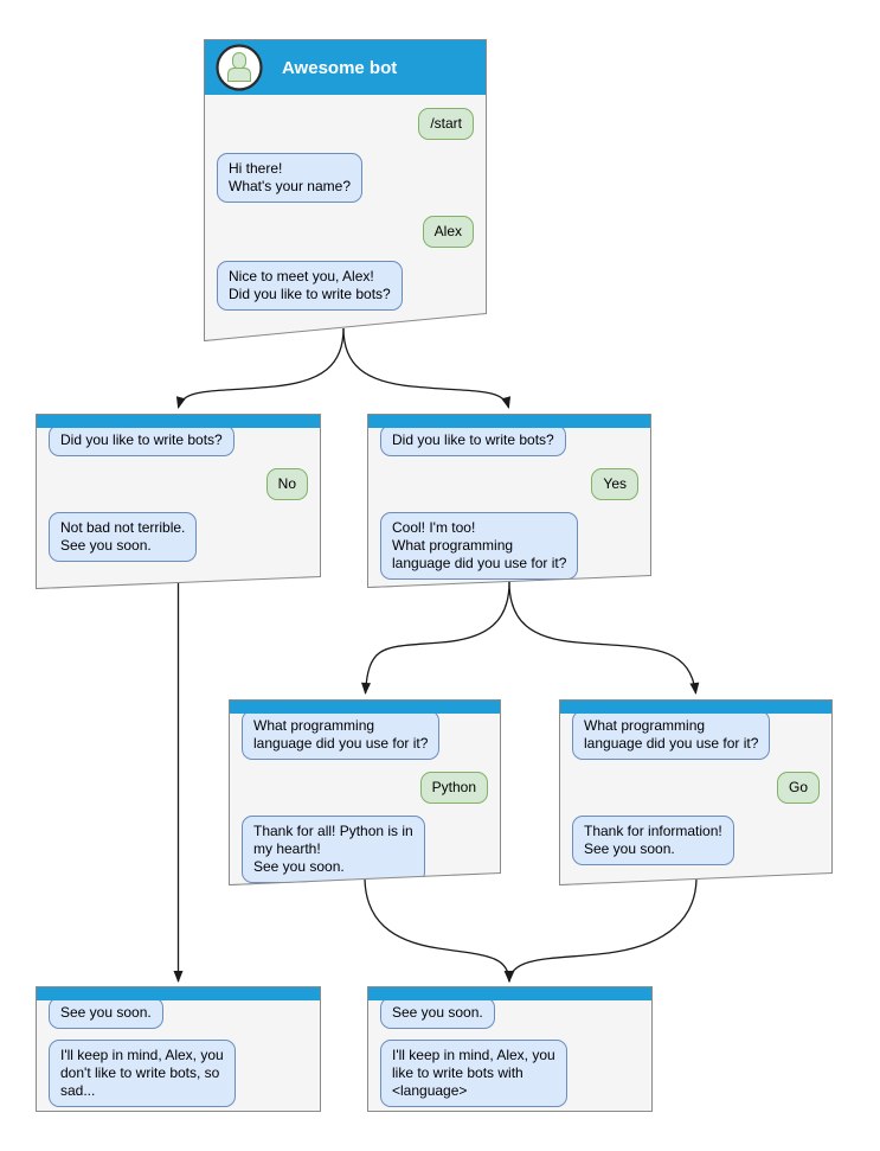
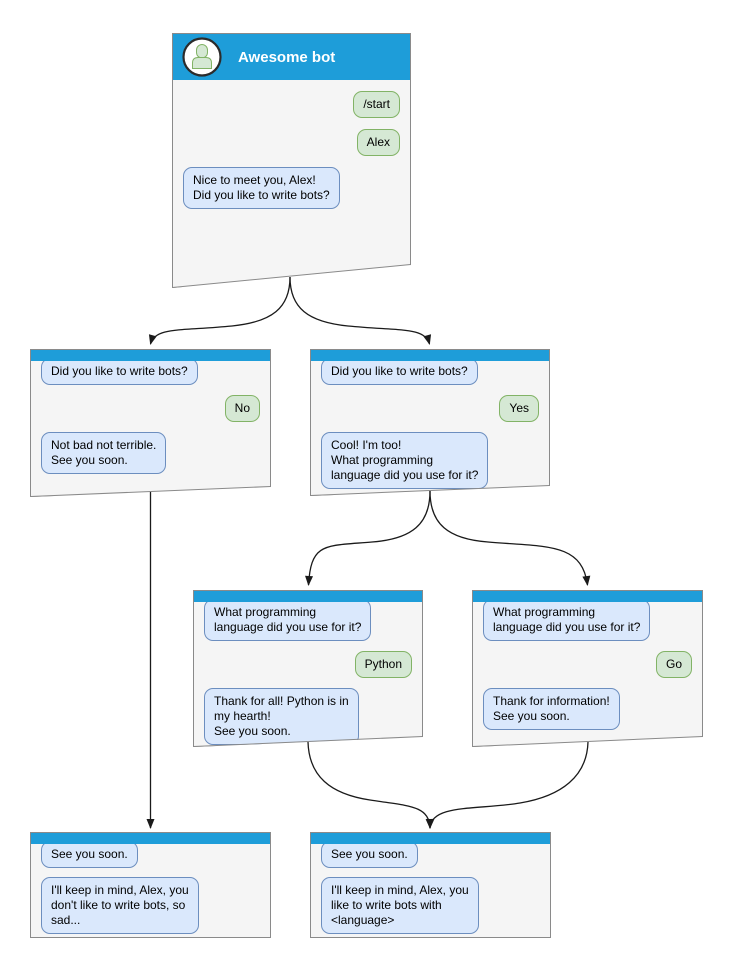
  Awesome bot
  /start
- Hi there!
- What's your name?
  Alex
  Nice to meet you, Alex!
  Did you like to write bots?
  Did you like to write bots?
  No
  Not bad not terrible.
  See you soon.
  Did you like to write bots?
  Yes
  Cool! I'm too!
  What programming
  language did you use for it?
  What programming
  language did you use for it?
  Python
  Thank for all! Python is in
  my hearth!
  See you soon.
  What programming
  language did you use for it?
  Go
  Thank for information!
  See you soon.
  See you soon.
  I'll keep in mind, Alex, you
  don't like to write bots, so
  sad...
  See you soon.
  I'll keep in mind, Alex, you
  like to write bots with
  <language>
